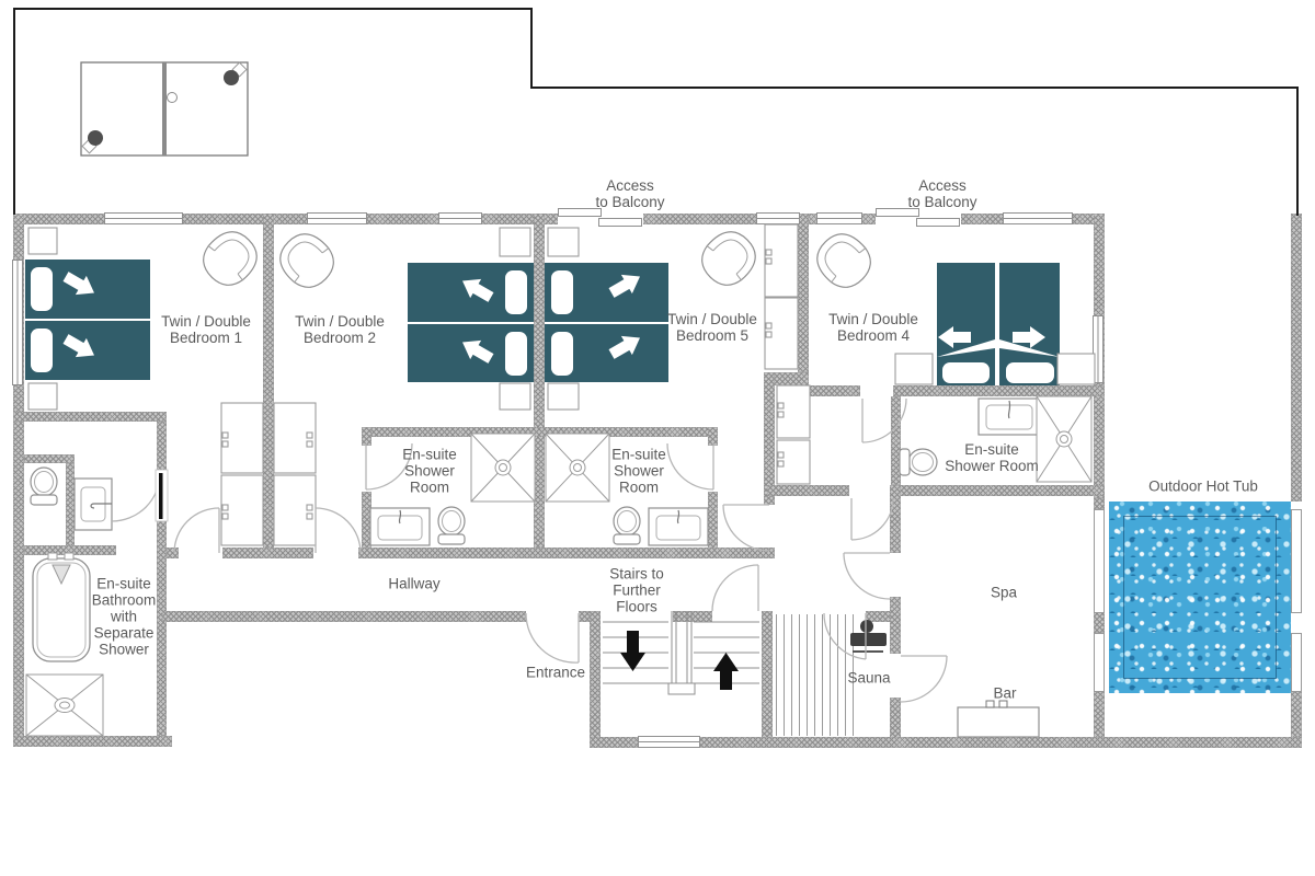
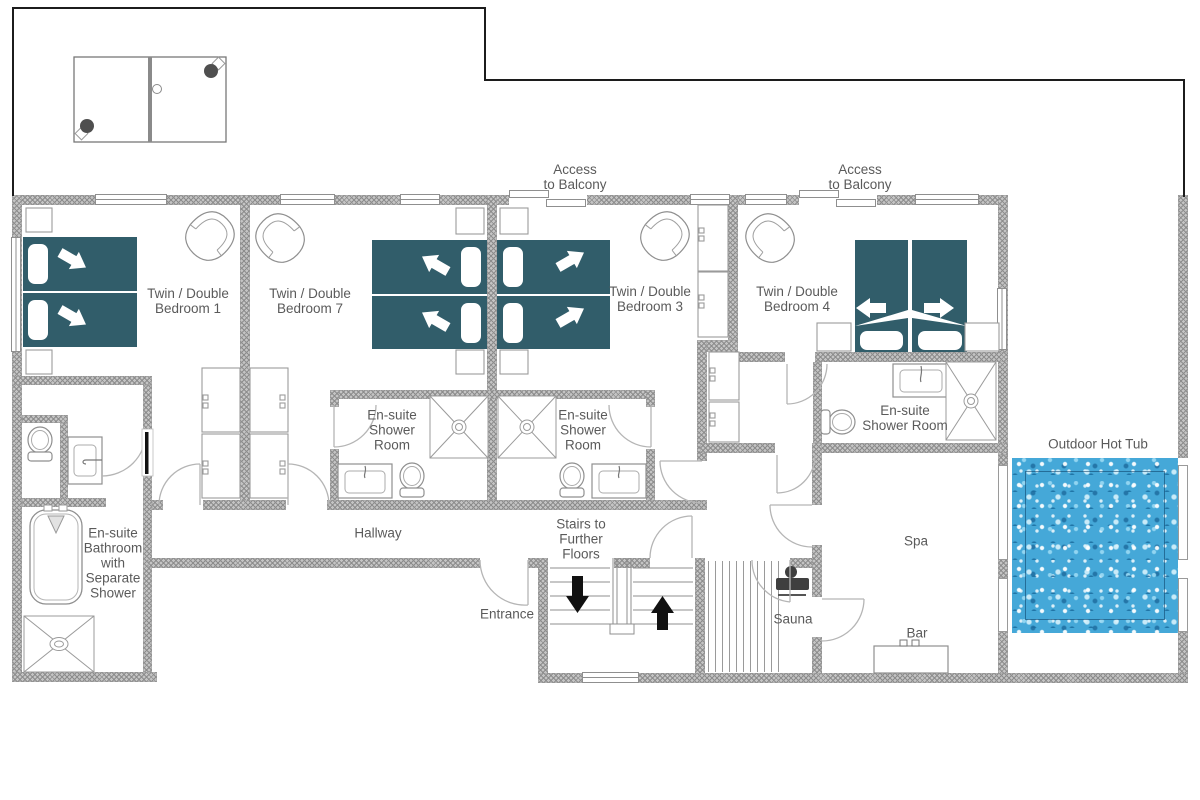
  Access
  to Balcony
  Access
  to Balcony
  Twin / Double
  Bedroom 1
  Twin / Double
- Bedroom 2
+ Bedroom 7
  Twin / Double
- Bedroom 5
+ Bedroom 3
  Twin / Double
  Bedroom 4
  En-suite
  Shower
  Room
  En-suite
  Shower
  Room
  En-suite
  Shower Room
  En-suite
  Bathroom
  with
  Separate
  Shower
  Hallway
  Stairs to
  Further
  Floors
  Entrance
  Sauna
  Spa
  Bar
  Outdoor Hot Tub
